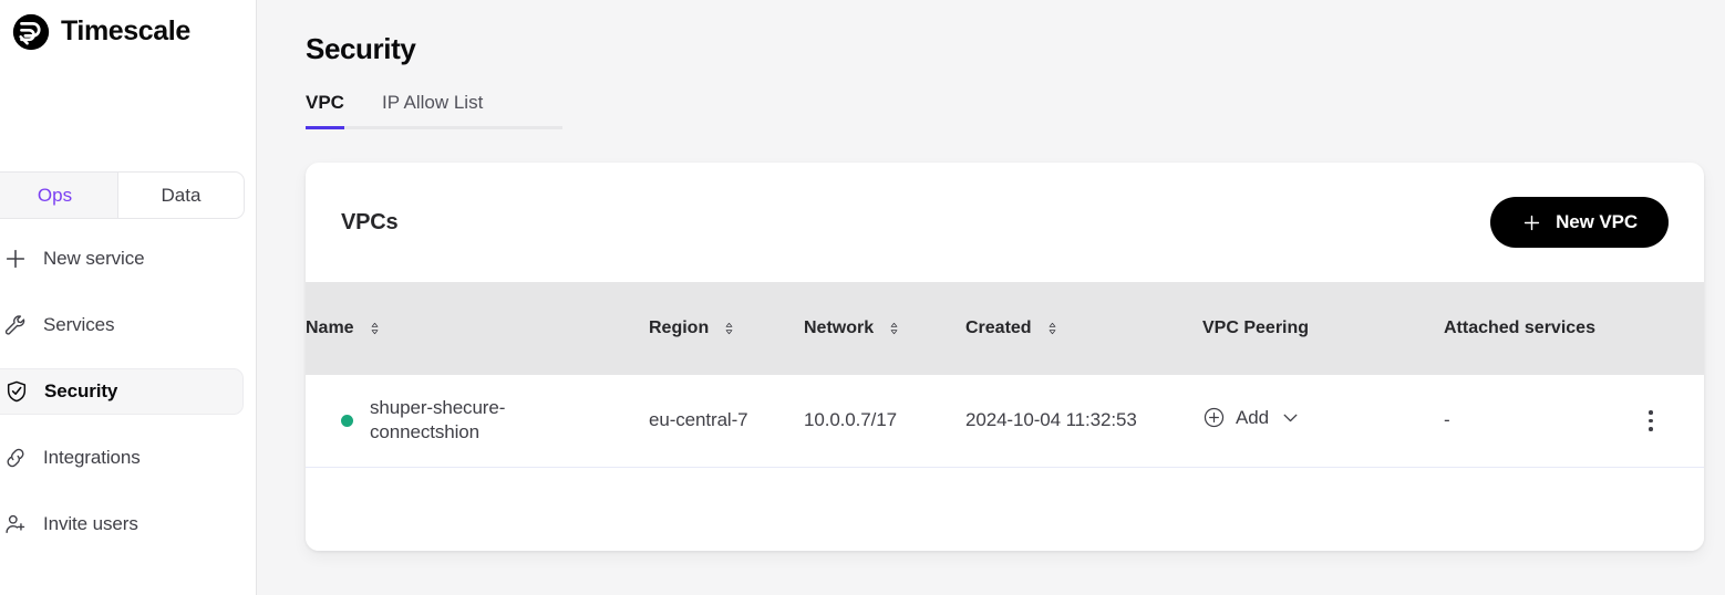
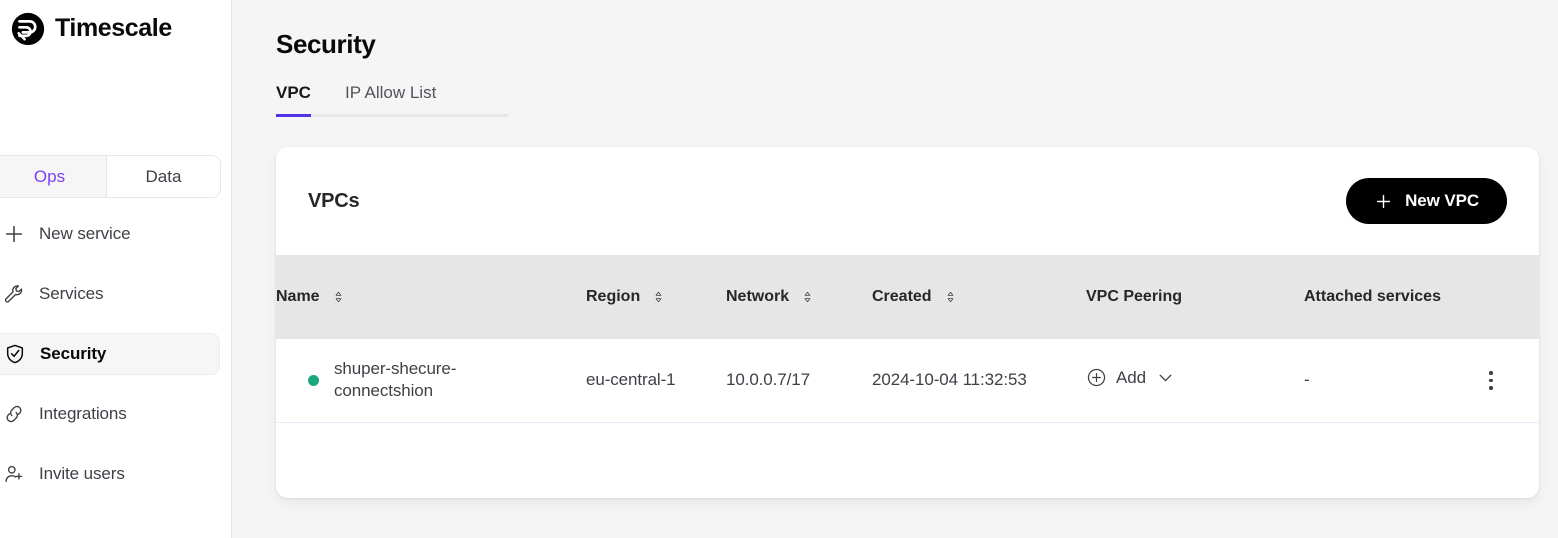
  Timescale
  Ops
  Data
  New service
  Services
  Security
  Integrations
  Invite users
  Security
  VPC
  IP Allow List
  VPCs
  New VPC
  Name	Region	Network	Created	VPC Peering	Attached services
- shuper-shecure-connectshion	eu-central-7	10.0.0.7/17	2024-10-04 11:32:53	Add	-
+ shuper-shecure-connectshion	eu-central-1	10.0.0.7/17	2024-10-04 11:32:53	Add	-
